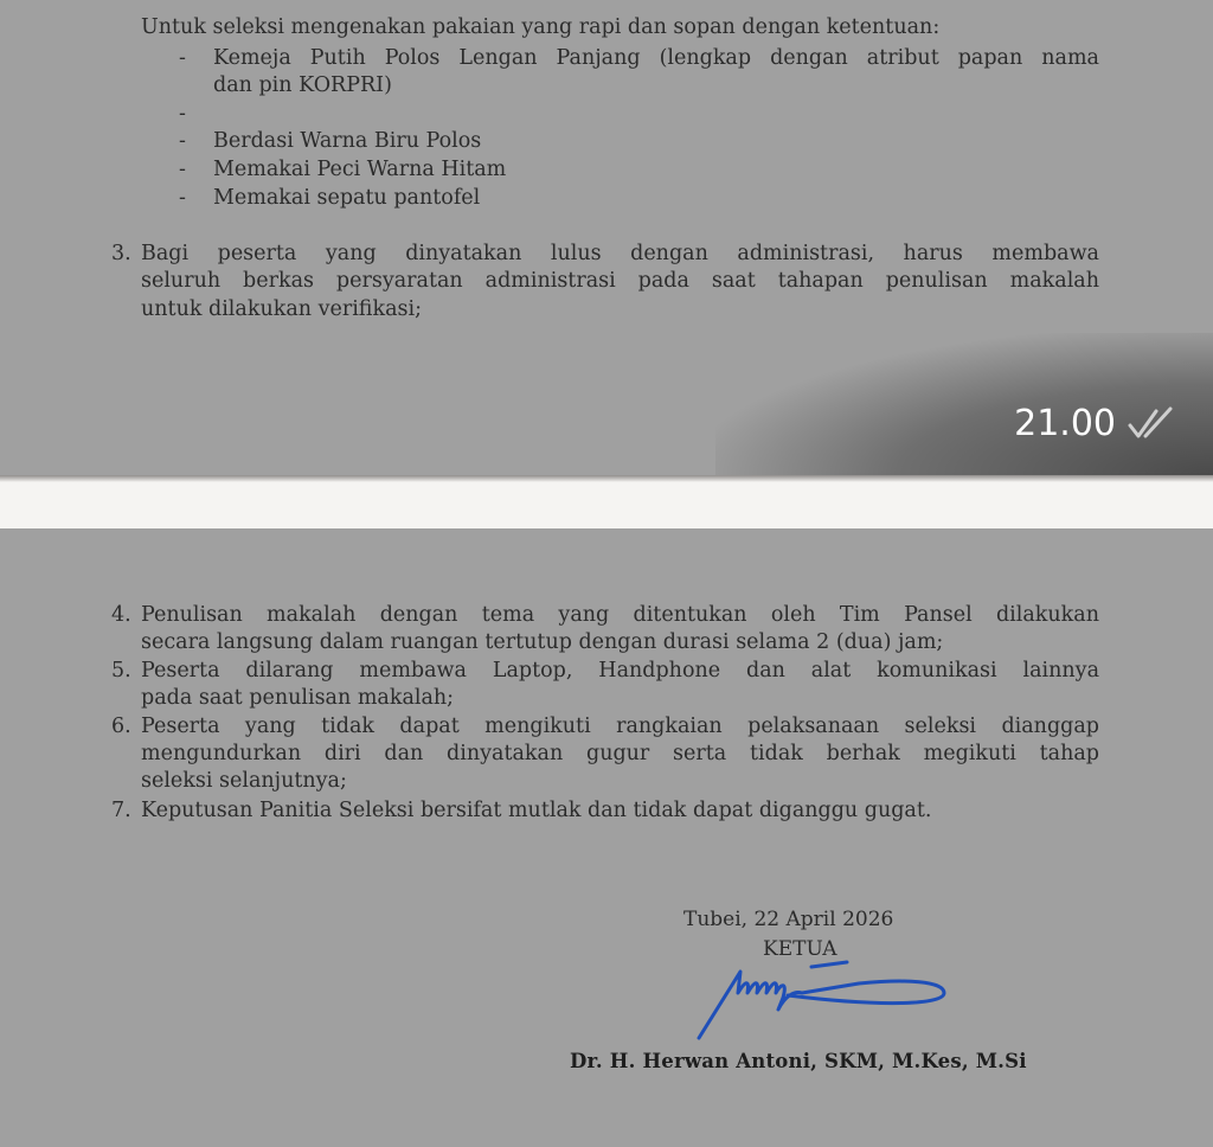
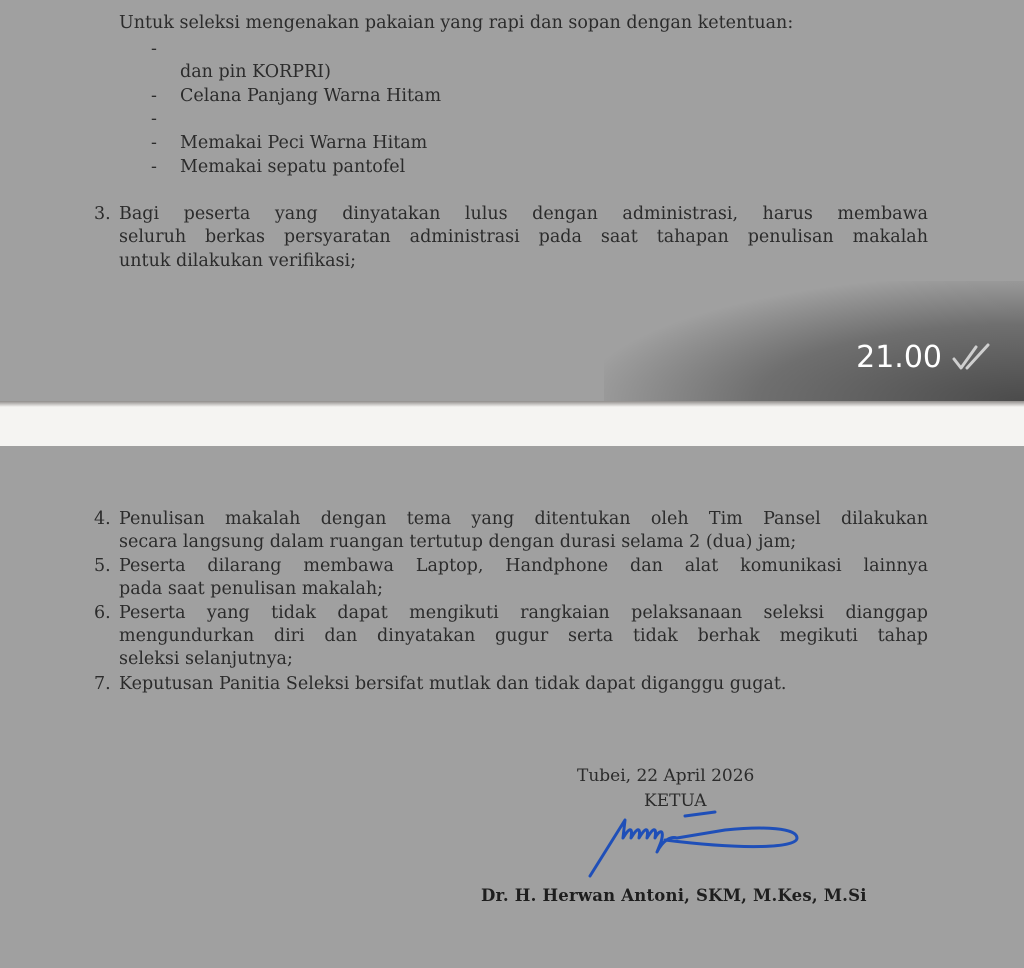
  Untuk seleksi mengenakan pakaian yang rapi dan sopan dengan ketentuan:
  -
- Kemeja Putih Polos Lengan Panjang (lengkap dengan atribut papan nama
  dan pin KORPRI)
  -
+ Celana Panjang Warna Hitam
  -
- Berdasi Warna Biru Polos
  -
  Memakai Peci Warna Hitam
  -
  Memakai sepatu pantofel
  3.
  Bagi peserta yang dinyatakan lulus dengan administrasi, harus membawa
  seluruh berkas persyaratan administrasi pada saat tahapan penulisan makalah
  untuk dilakukan verifikasi;
  21.00
  4.
  Penulisan makalah dengan tema yang ditentukan oleh Tim Pansel dilakukan
  secara langsung dalam ruangan tertutup dengan durasi selama 2 (dua) jam;
  5.
  Peserta dilarang membawa Laptop, Handphone dan alat komunikasi lainnya
  pada saat penulisan makalah;
  6.
  Peserta yang tidak dapat mengikuti rangkaian pelaksanaan seleksi dianggap
  mengundurkan diri dan dinyatakan gugur serta tidak berhak megikuti tahap
  seleksi selanjutnya;
  7.
  Keputusan Panitia Seleksi bersifat mutlak dan tidak dapat diganggu gugat.
  Tubei, 22 April 2026
  KETUA
  Dr. H. Herwan Antoni, SKM, M.Kes, M.Si
